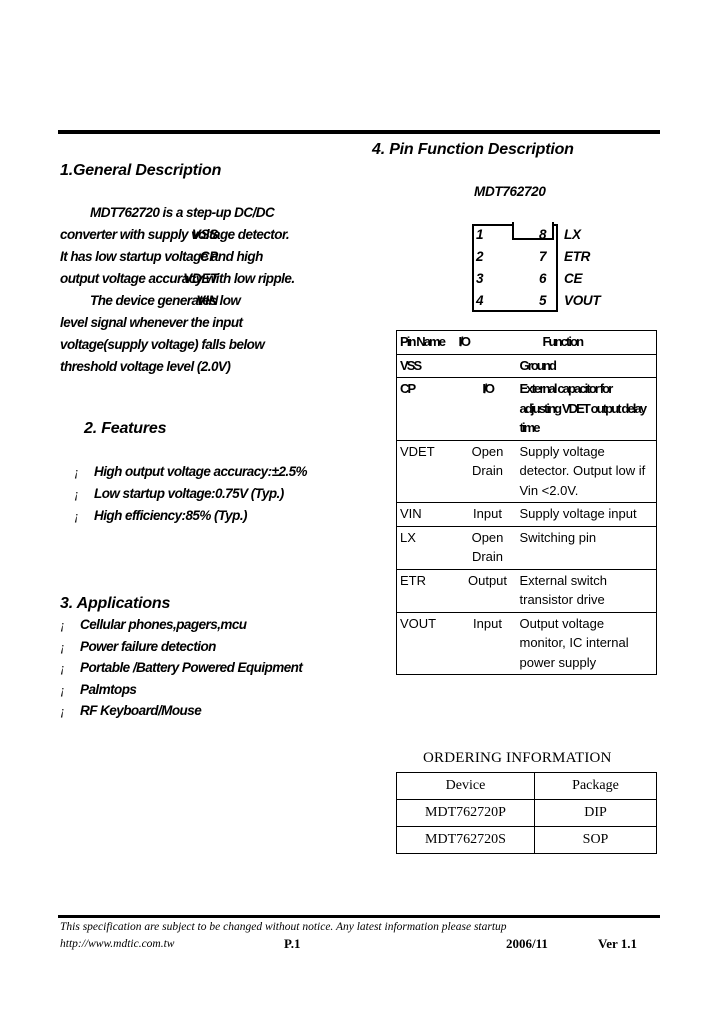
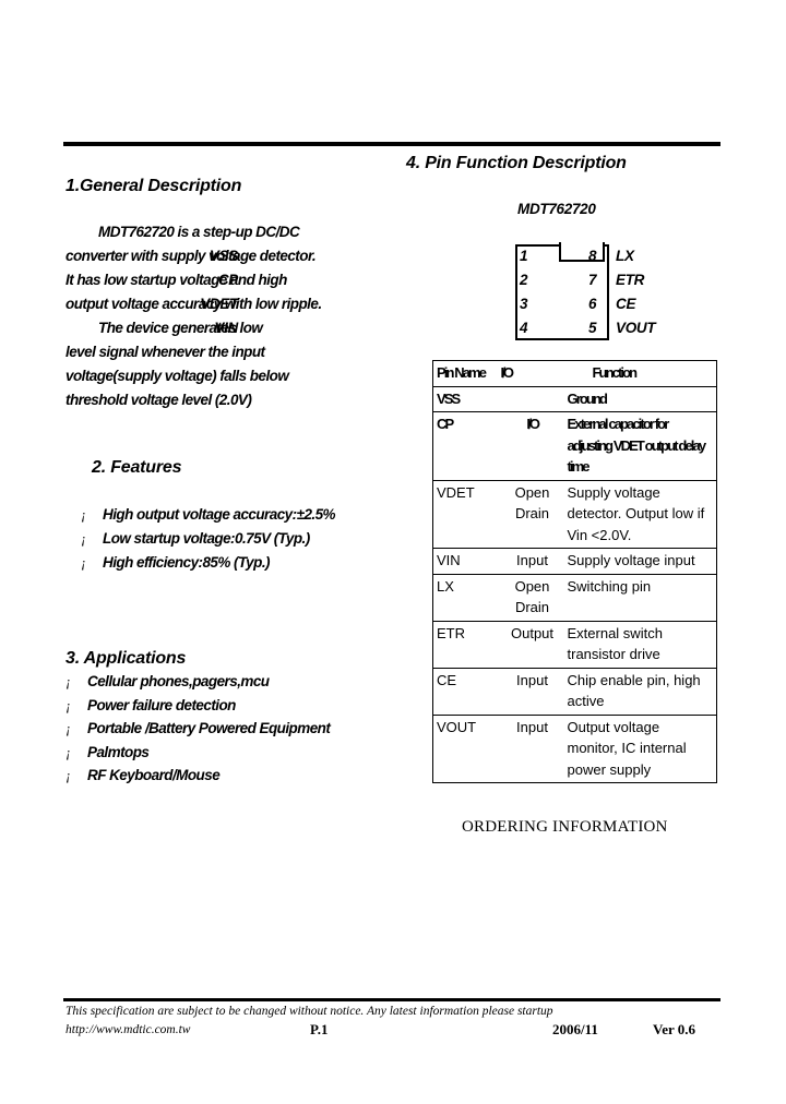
  1.General Description
  MDT762720 is a step-up DC/DC
  converter with supply voltage detector.
  It has low startup voltage and high
  output voltage accuracy with low ripple.
  The device generates low
  level signal whenever the input
  voltage(supply voltage) falls below
  threshold voltage level (2.0V)
  2. Features
  ¡
  High output voltage accuracy:±2.5%
  ¡
  Low startup voltage:0.75V (Typ.)
  ¡
  High efficiency:85% (Typ.)
  3. Applications
  ¡
  Cellular phones,pagers,mcu
  ¡
  Power failure detection
  ¡
  Portable /Battery Powered Equipment
  ¡
  Palmtops
  ¡
  RF Keyboard/Mouse
  4. Pin Function Description
  MDT762720
  VSS
  1
  8
  LX
  CP
  2
  7
  ETR
  VDET
  3
  6
  CE
  VIN
  4
  5
  VOUT
  Pin Name	I/O	Function
  VSS		Ground
  CP	I/O	External capacitor for adjusting VDET output delay time
  VDET	Open Drain	Supply voltage detector. Output low if Vin <2.0V.
  VIN	Input	Supply voltage input
  LX	Open Drain	Switching pin
  ETR	Output	External switch transistor drive
+ CE	Input	Chip enable pin, high active
  VOUT	Input	Output voltage monitor, IC internal power supply
  ORDERING INFORMATION
- Device	Package
- MDT762720P	DIP
- MDT762720S	SOP
  This specification are subject to be changed without notice. Any latest information please startup
  http://www.mdtic.com.tw
  P.1
  2006/11
- Ver 1.1
+ Ver 0.6
